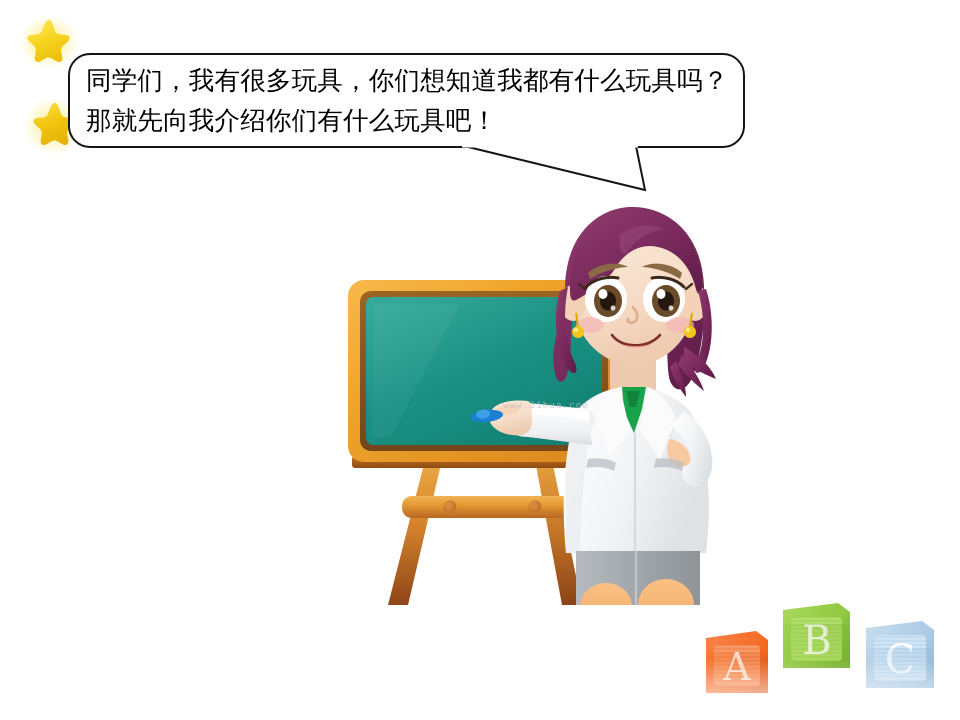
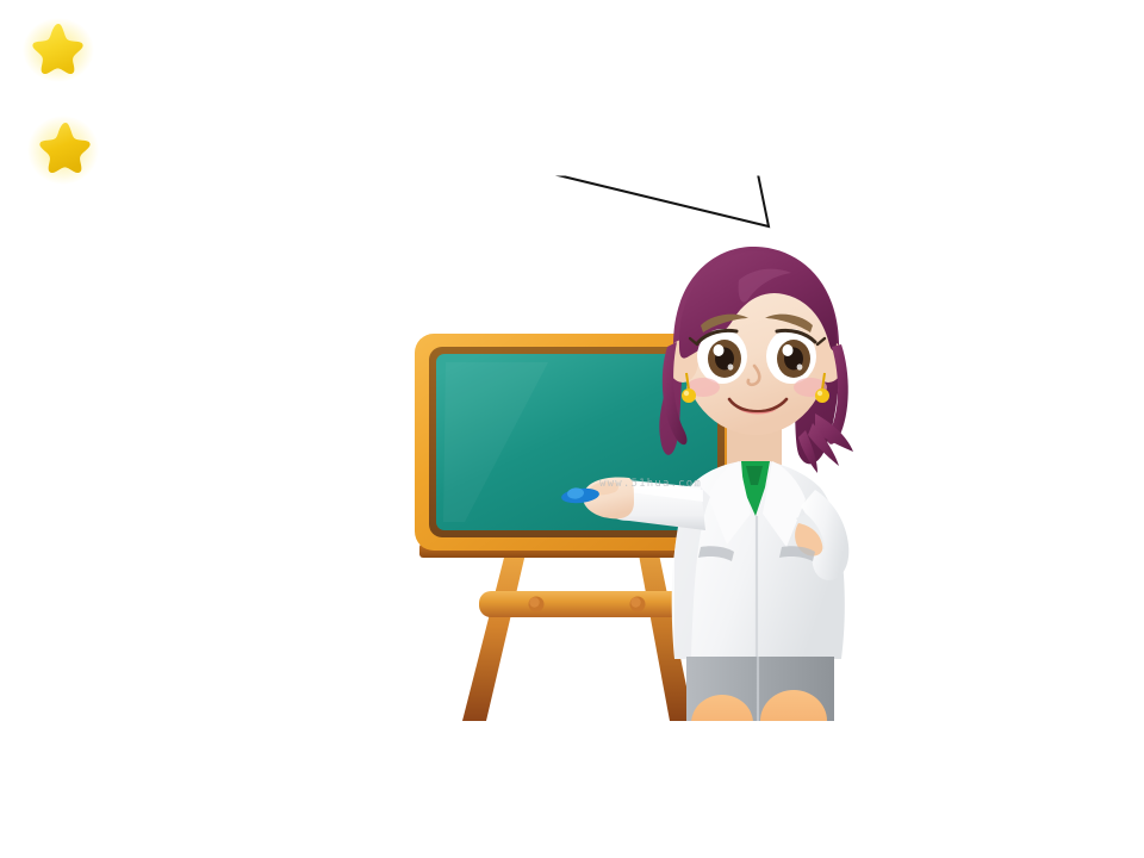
  www.51hua.com
- 同学们，我有很多玩具，你们想知道我都有什么玩具吗？那就先向我介绍你们有什么玩具吧！
- B
